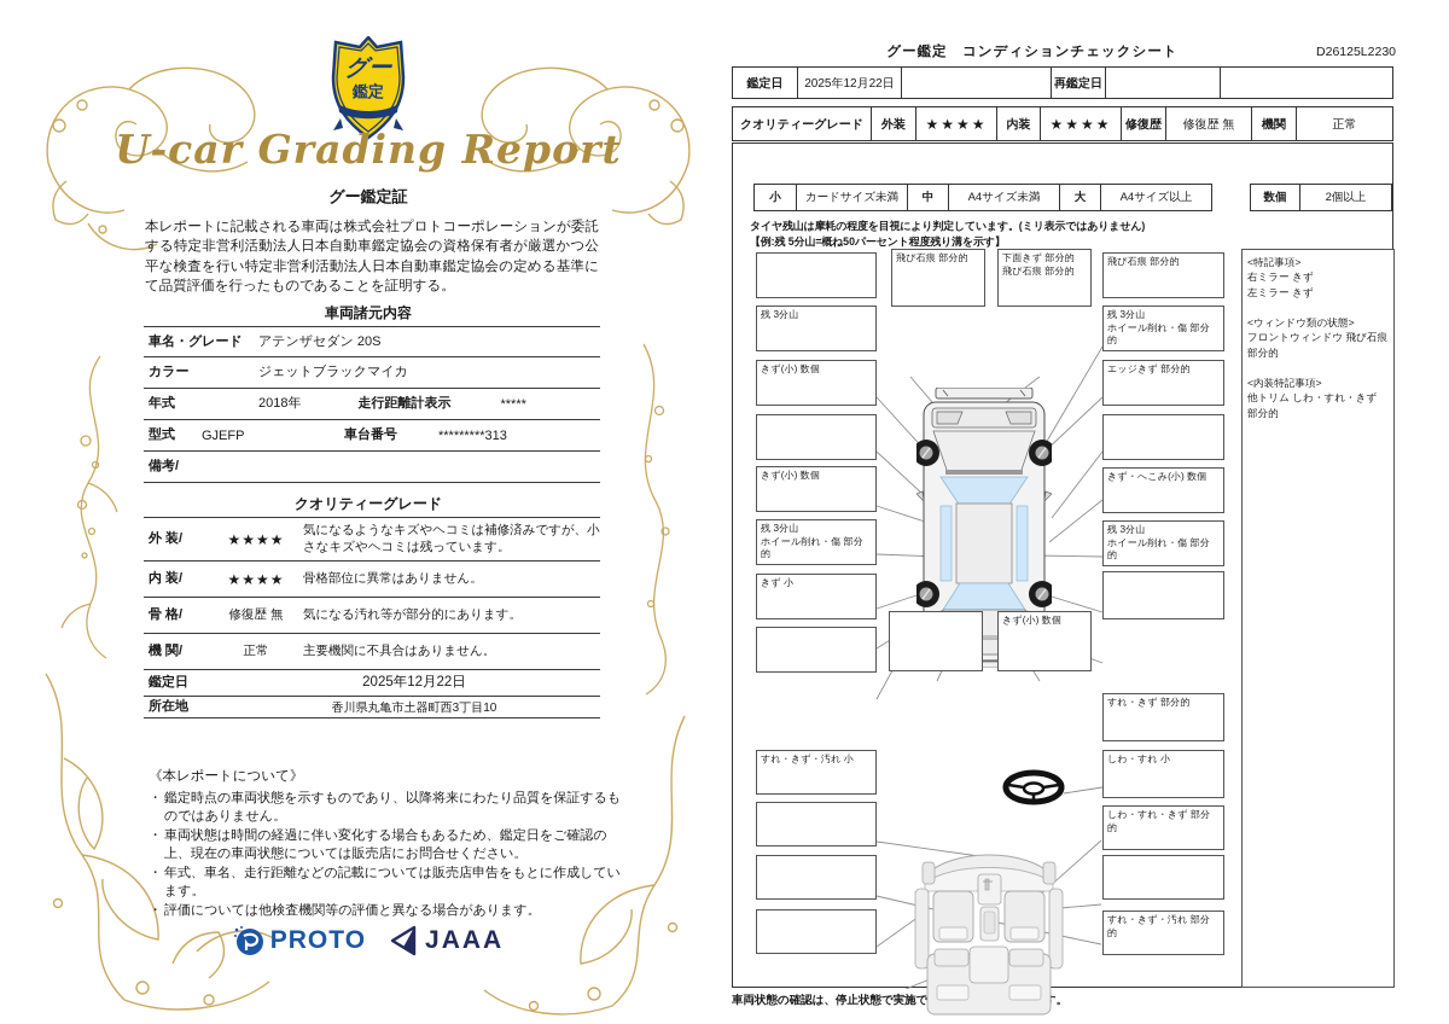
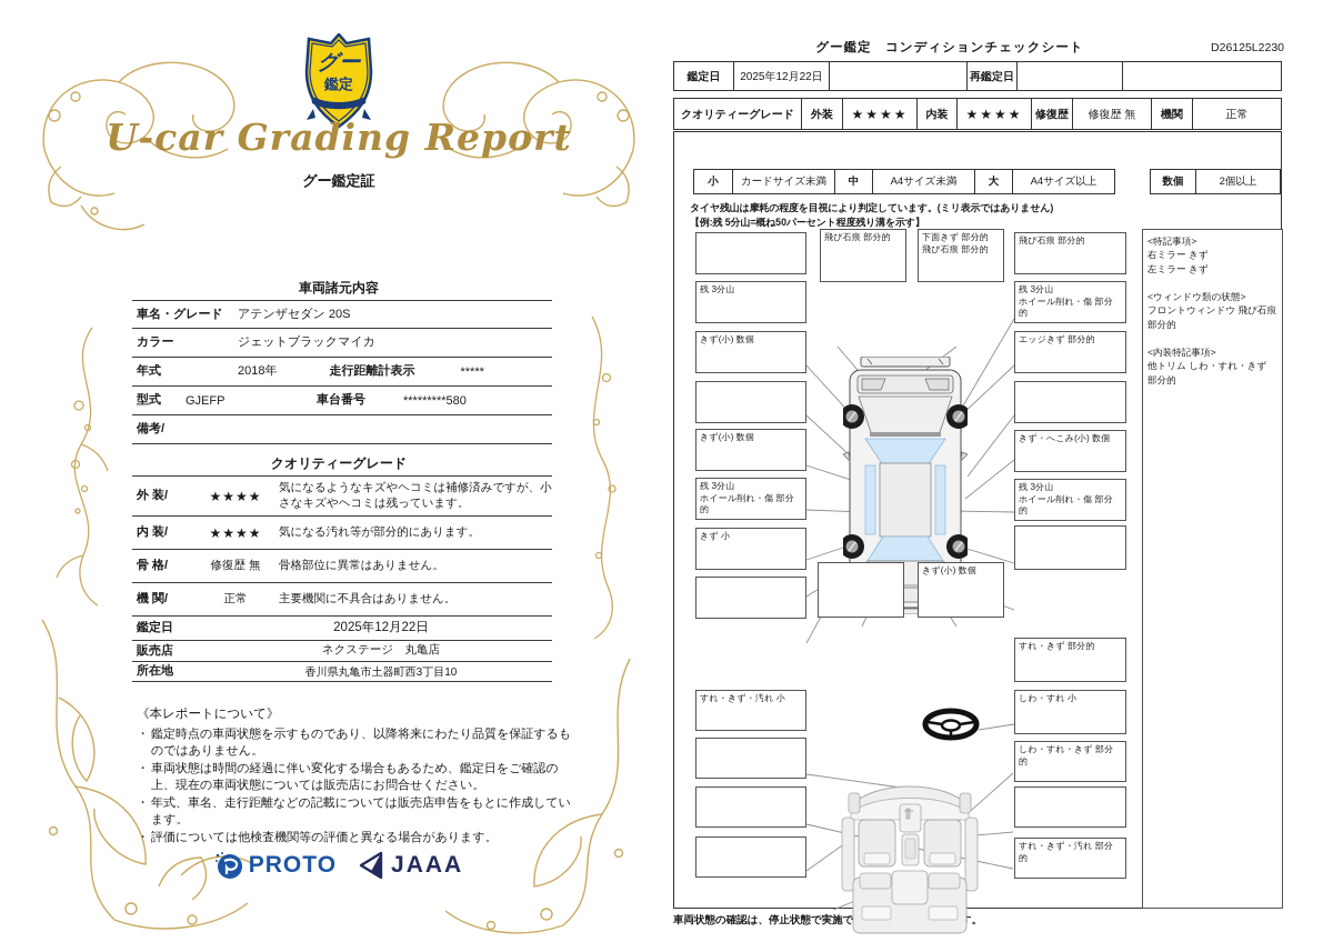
  グー
  鑑定
  U-car Grading Report
  グー鑑定証
- 本レポートに記載される車両は株式会社プロトコーポレーションが委託する特定非営利活動法人日本自動車鑑定協会の資格保有者が厳選かつ公平な検査を行い特定非営利活動法人日本自動車鑑定協会の定める基準にて品質評価を行ったものであることを証明する。
  車両諸元内容
  車名・グレード
  アテンザセダン 20S
  カラー
  ジェットブラックマイカ
  年式
  2018年
  走行距離計表示
  *****
  型式
  GJEFP
  車台番号
- *********313
+ *********580
  備考/
  クオリティーグレード
  外 装/
  ★★★★
  気になるようなキズやヘコミは補修済みですが、小さなキズやヘコミは残っています。
  内 装/
  ★★★★
- 骨格部位に異常はありません。
+ 気になる汚れ等が部分的にあります。
  骨 格/
  修復歴 無
- 気になる汚れ等が部分的にあります。
+ 骨格部位に異常はありません。
  機 関/
  正常
  主要機関に不具合はありません。
  鑑定日
  2025年12月22日
+ 販売店
+ ネクステージ 丸亀店
  所在地
  香川県丸亀市土器町西3丁目10
  《本レポートについて》
  鑑定時点の車両状態を示すものであり、以降将来にわたり品質を保証するものではありません。
  車両状態は時間の経過に伴い変化する場合もあるため、鑑定日をご確認の上、現在の車両状態については販売店にお問合せください。
  年式、車名、走行距離などの記載については販売店申告をもとに作成しています。
  評価については他検査機関等の評価と異なる場合があります。
  PROTO
  JAAA
  グー鑑定 コンディションチェックシート
  D26125L2230
  鑑定日
  2025年12月22日
  再鑑定日
  クオリティーグレード
  外装
  ★★★★
  内装
  ★★★★
  修復歴
  修復歴 無
  機関
  正常
  小
  カードサイズ未満
  中
  A4サイズ未満
  大
  A4サイズ以上
  数個
  2個以上
  タイヤ残山は摩耗の程度を目視により判定しています。(ミリ表示ではありません)
  【例:残 5分山=概ね50パーセント程度残り溝を示す】
  残 3分山
  きず(小) 数個
  きず(小) 数個
  残 3分山
  ホイール削れ・傷 部分的
  きず 小
  飛び石痕 部分的
  下面きず 部分的
  飛び石痕 部分的
  飛び石痕 部分的
  残 3分山
  ホイール削れ・傷 部分的
  エッジきず 部分的
  きず・へこみ(小) 数個
  残 3分山
  ホイール削れ・傷 部分的
  きず(小) 数個
  <特記事項>
  右ミラー きず
  左ミラー きず
  <ウィンドウ類の状態>
  フロントウィンドウ 飛び石痕 部分的
  <内装特記事項>
  他トリム しわ・すれ・きず 部分的
  すれ・きず 部分的
  すれ・きず・汚れ 小
  しわ・すれ 小
  しわ・すれ・きず 部分的
  すれ・きず・汚れ 部分的
